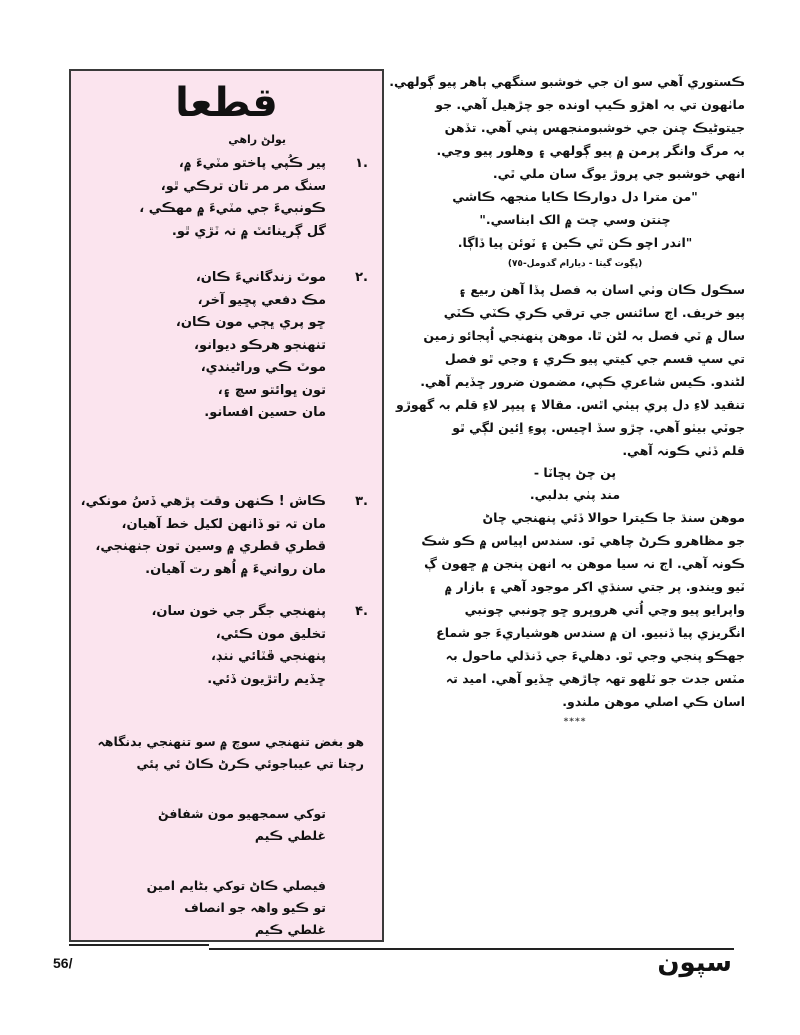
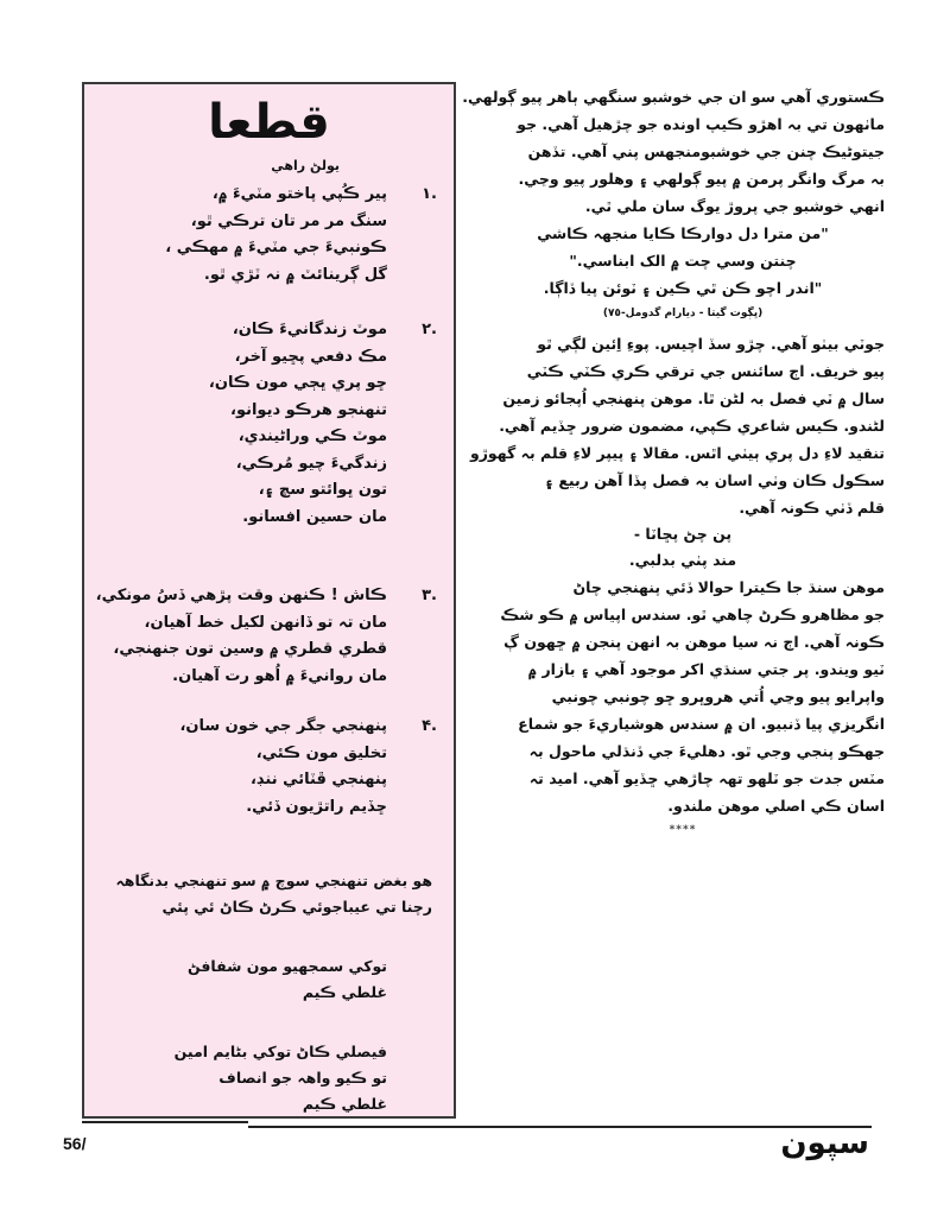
  قطعا
  يولڻ راهي
  .١
  پير ڪُپي پاختو مٽيءَ ۾،
  سنگ مر مر تان ترڪي ٿو،
  ڪونبيءَ جي مٽيءَ ۾ مهڪي ،
  گل ڳرينائٽ ۾ نہ ٽڙي ٿو.
  .٢
  موٽ زندگانيءَ ڪان،
  مڪ دفعي پڇيو آخر،
  ڇو پري ڀڄي مون ڪان،
  تنهنجو هرڪو ديوانو،
  موٽ ڪي وراڻيندي،
+ زندگيءَ چيو مُرڪي،
  تون ڀوائتو سچ ۽،
  مان حسين افسانو.
  .٣
  ڪاش ! ڪنهن وقت پڙهي ڏسُ مونکي،
  مان تہ تو ڏانهن لکيل خط آهيان،
  قطري قطري ۾ وسين تون جنهنجي،
  مان روانيءَ ۾ اُهو رت آهيان.
  .۴
  پنهنجي جگر جي خون سان،
  تخليق مون ڪئي،
  پنهنجي ڦٽائي ننڊ،
  ڇڏيم راتڙيون ڏئي.
  هو بغض تنهنجي سوچ ۾ سو تنهنجي بدنگاهہ
  رچنا تي عيباجوئي ڪرڻ ڪاڻ ئي پئي
  توکي سمجهيو مون شفافڻ
  غلطي ڪيم
  فيصلي ڪاڻ توکي بڻايم امين
  تو ڪيو واهہ جو انصاف
  غلطي ڪيم
  ڪستوري آهي سو ان جي خوشبو سنگهي ٻاهر پيو ڳولهي.
  ماٺهون تي بہ اهڙو ڪيپ اونده جو چڙهيل آهي. جو
  جيتوڻيڪ چنن جي خوشبومنجهس پني آهي. تڏهن
  بہ مرگ وانگر پرمن ۾ پيو ڳولهي ۽ وهلور پيو وڃي.
  انهي خوشبو جي پروڙ يوگ سان ملي ٿي.
  "من مترا دل دوارڪا ڪايا منجهہ ڪاشي
  چنتن وسي چت ۾ الک ابناسي."
  "اندر اچو ڪن ٿي ڪين ۽ ٽوئن پيا ڏاڳا.
  (ڀڳوت گيتا - ديارام گدومل-٧٥)
- سڪول ڪان وٺي اسان بہ فصل پڏا آهن ربيع ۽
+ جوٽي بيٺو آهي. چڙو سڏ اچيس. پوءِ اِئين لڳي ٿو
  پيو خريف. اڄ سائنس جي ترقي ڪري ڪٽي ڪٽي
  سال ۾ ٽي فصل بہ لڻن ٿا. موهن پنهنجي اُپجائو زمين
- تي سڀ قسم جي کيتي پيو ڪري ۽ وجي ٿو فصل
  لڻندو. ڪيس شاعري ڪپي، مضمون ضرور ڇڏيم آهي.
  تنقيد لاءِ دل پري ٻيٺي اٿس. مقالا ۽ پيپر لاءِ قلم بہ گهوڙو
- جوٽي بيٺو آهي. چڙو سڏ اچيس. پوءِ اِئين لڳي ٿو
+ سڪول ڪان وٺي اسان بہ فصل پڏا آهن ربيع ۽
  قلم ڏٺي ڪونہ آهي.
  پن چڻ پڇاٽا -
  مند پٺي بدلبي.
  موهن سنڌ جا ڪيترا حوالا ڏئي پنهنجي چاڻ
  جو مظاهرو ڪرڻ چاهي ٿو. سندس اپياس ۾ ڪو شڪ
  ڪونہ آهي. اڄ نہ سيا موهن بہ انهن پنجن ۾ ڇهون ڳ
  ٽيو ويندو. پر جتي سنڌي اکر موجود آهي ۽ بازار ۾
  واپرايو پيو وڃي اُتي هروڀرو ڇو چونبي چونبي
  انگريزي پيا ڏنبيو. ان ۾ سندس هوشياريءَ جو شماع
  جهڪو پنجي وجي ٿو. دهليءَ جي ڏنڌلي ماحول بہ
  مٽس جدت جو ٽلهو تهہ چاڙهي ڇڏيو آهي. اميد تہ
  اسان ڪي اصلي موهن ملندو.
  ****
  56/
  سپون
